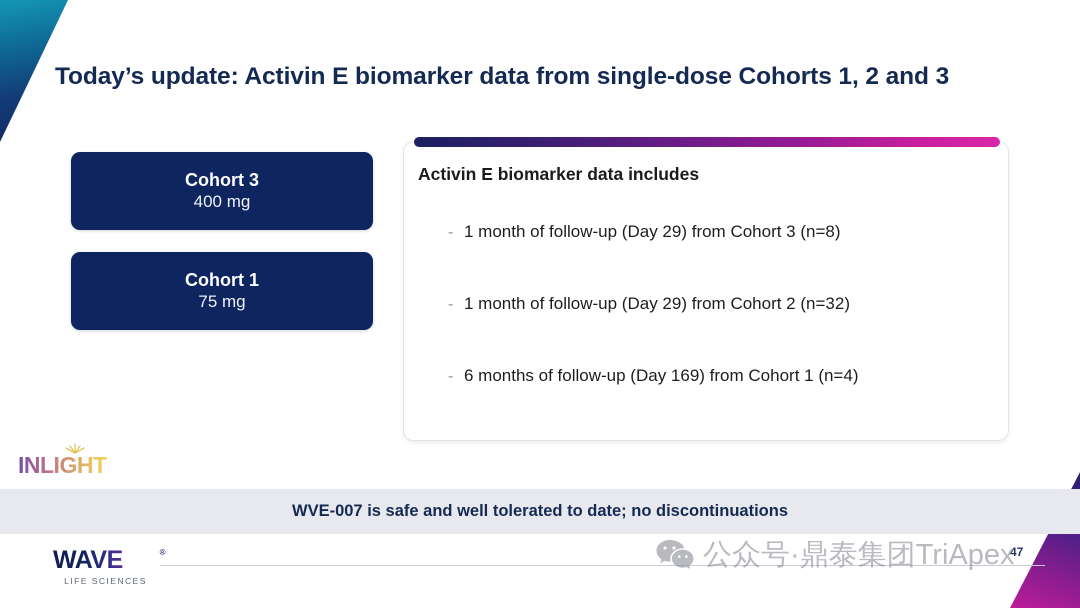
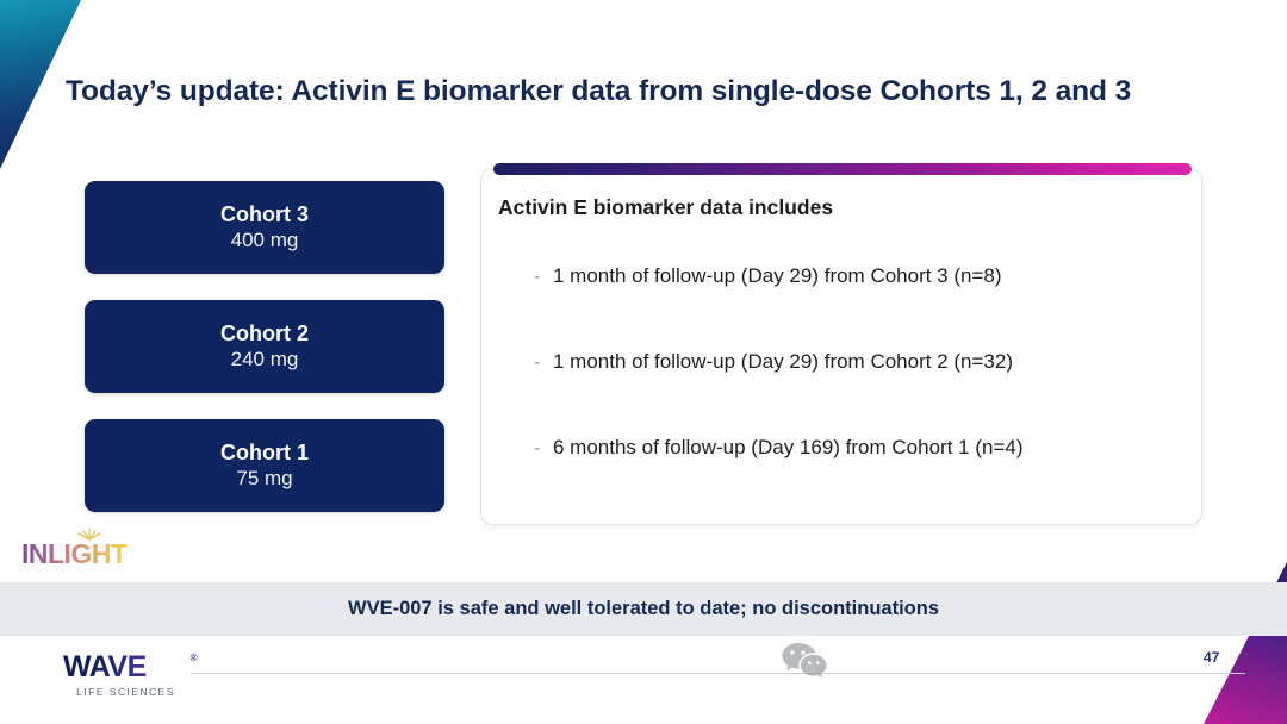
  Today’s update: Activin E biomarker data from single-dose Cohorts 1, 2 and 3
  Cohort 3
  400 mg
+ Cohort 2
+ 240 mg
  Cohort 1
  75 mg
  Activin E biomarker data includes
  -
  1 month of follow-up (Day 29) from Cohort 3 (n=8)
  -
  1 month of follow-up (Day 29) from Cohort 2 (n=32)
  -
  6 months of follow-up (Day 169) from Cohort 1 (n=4)
  INLIGHT
  WVE-007 is safe and well tolerated to date; no discontinuations
  WAVE
  ®
  LIFE SCIENCES
  47
- 公众号·鼎泰集团TriApex
